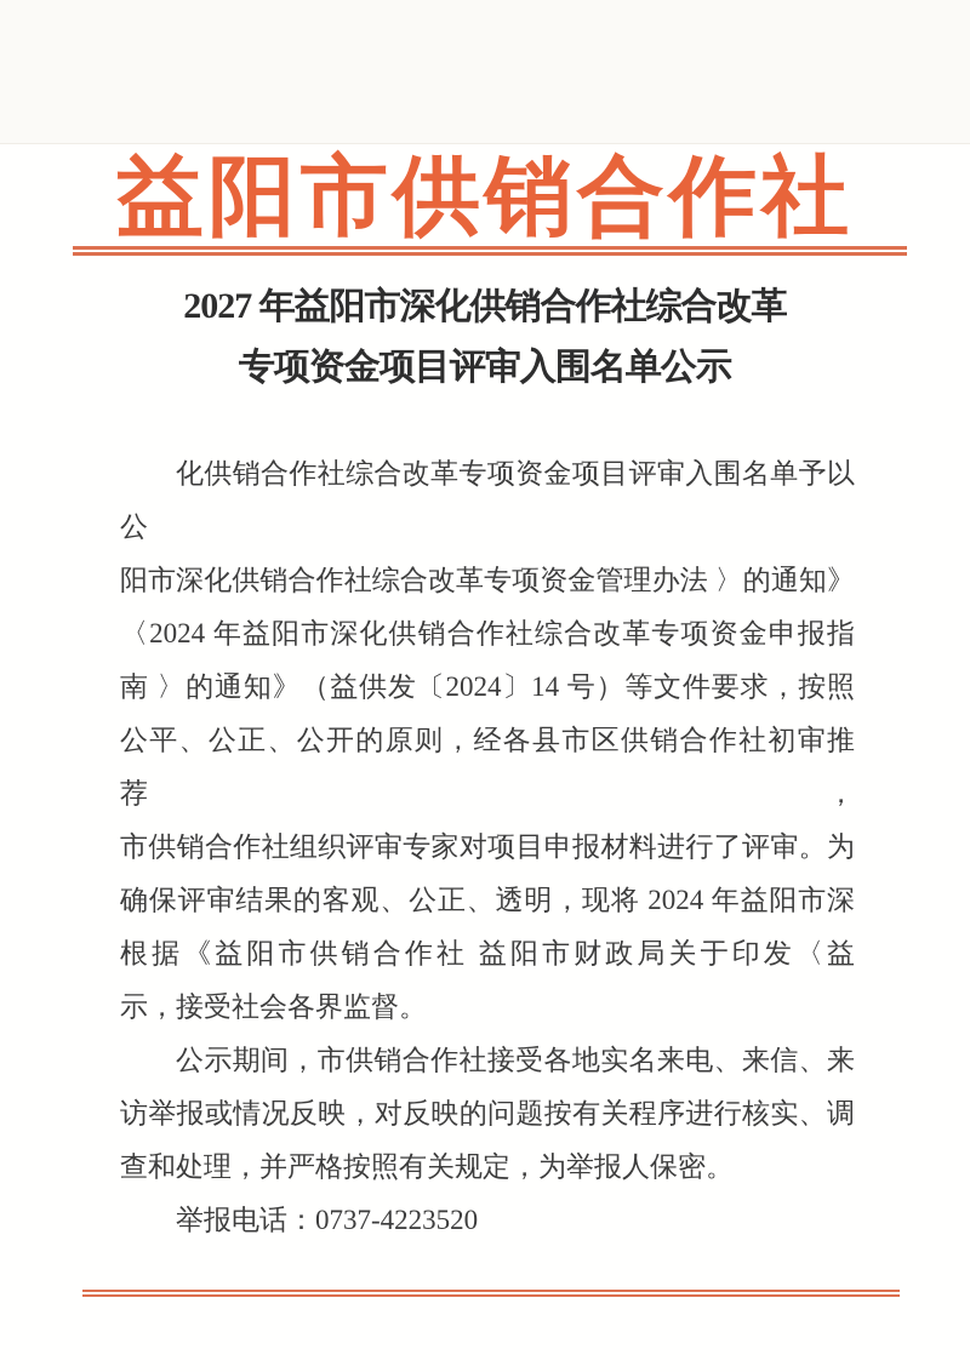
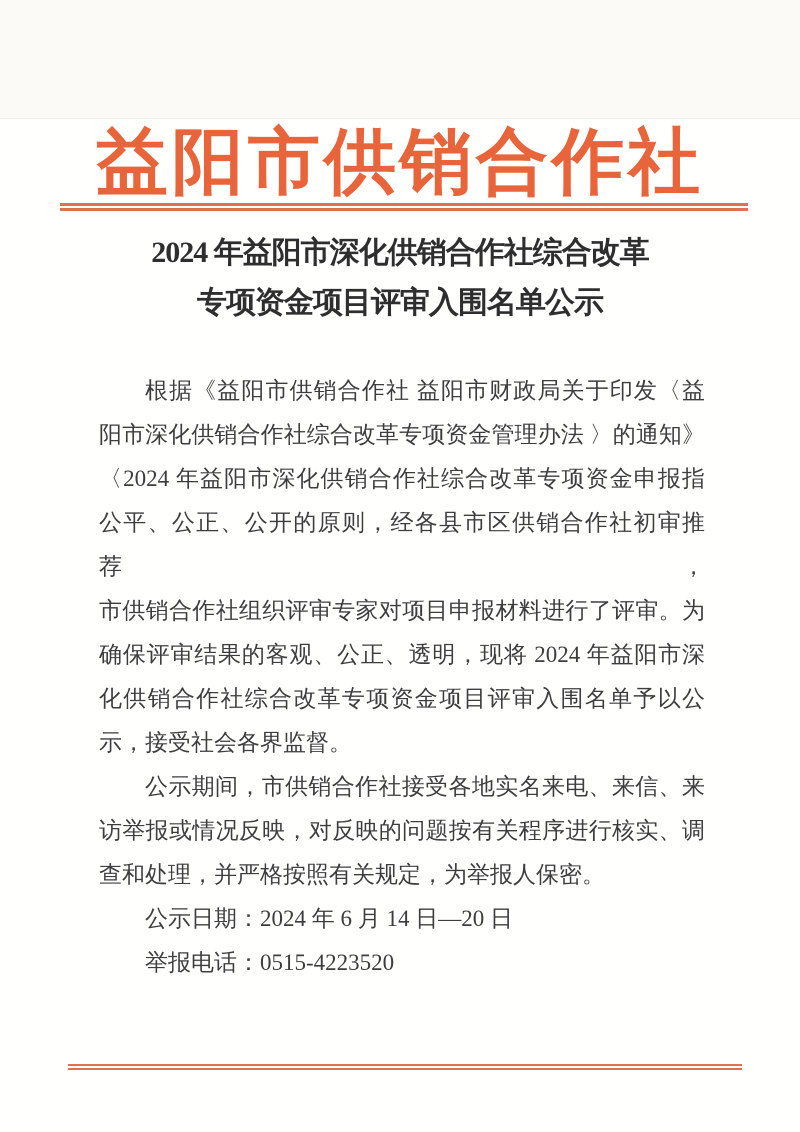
  益阳市供销合作社
- 2027 年益阳市深化供销合作社综合改革
+ 2024 年益阳市深化供销合作社综合改革
  专项资金项目评审入围名单公示
- 化供销合作社综合改革专项资金项目评审入围名单予以公
+ 根据《益阳市供销合作社 益阳市财政局关于印发〈益
  阳市深化供销合作社综合改革专项资金管理办法 〉的通知》
  〈2024 年益阳市深化供销合作社综合改革专项资金申报指
- 南 〉的通知》（益供发〔2024〕14 号）等文件要求，按照
  公平、公正、公开的原则，经各县市区供销合作社初审推荐，
  市供销合作社组织评审专家对项目申报材料进行了评审。为
  确保评审结果的客观、公正、透明，现将 2024 年益阳市深
- 根据《益阳市供销合作社 益阳市财政局关于印发〈益
+ 化供销合作社综合改革专项资金项目评审入围名单予以公
  示，接受社会各界监督。
  公示期间，市供销合作社接受各地实名来电、来信、来
  访举报或情况反映，对反映的问题按有关程序进行核实、调
  查和处理，并严格按照有关规定，为举报人保密。
+ 公示日期：2024 年 6 月 14 日—20 日
- 举报电话：0737-4223520
+ 举报电话：0515-4223520
